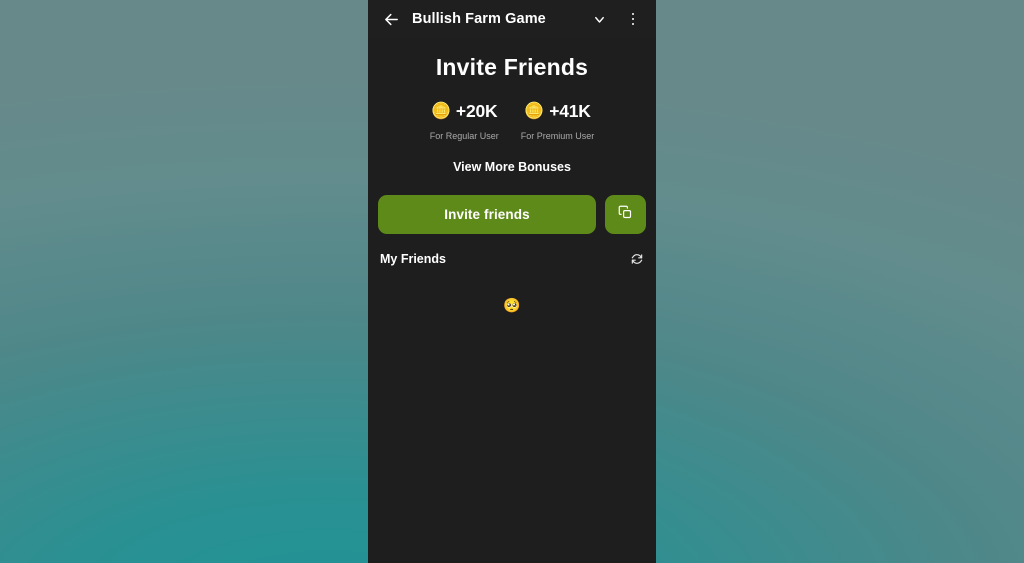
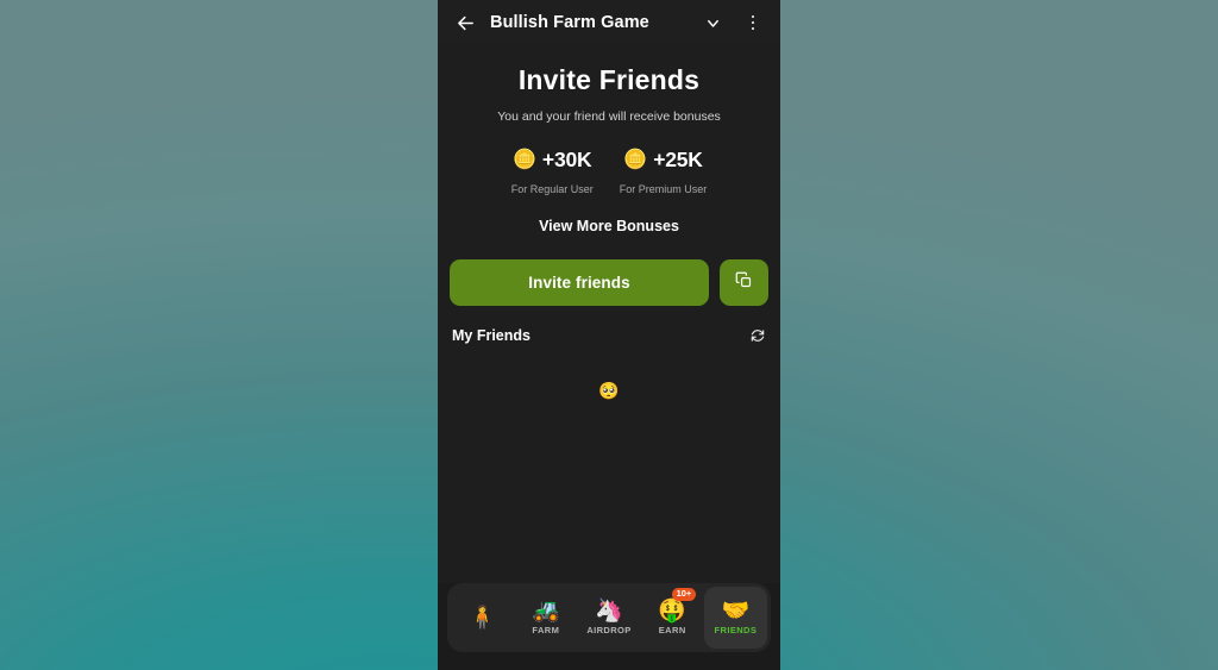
  Bullish Farm Game
  Invite Friends
+ You and your friend will receive bonuses
  🪙
- +20K
+ +30K
  For Regular User
  🪙
- +41K
+ +25K
  For Premium User
  View More Bonuses
  Invite friends
  My Friends
  🥺
+ 🧍
+ 🚜
+ FARM
+ 🦄
+ AIRDROP
+ 10+
+ 🤑
+ EARN
+ 🤝
+ FRIENDS
